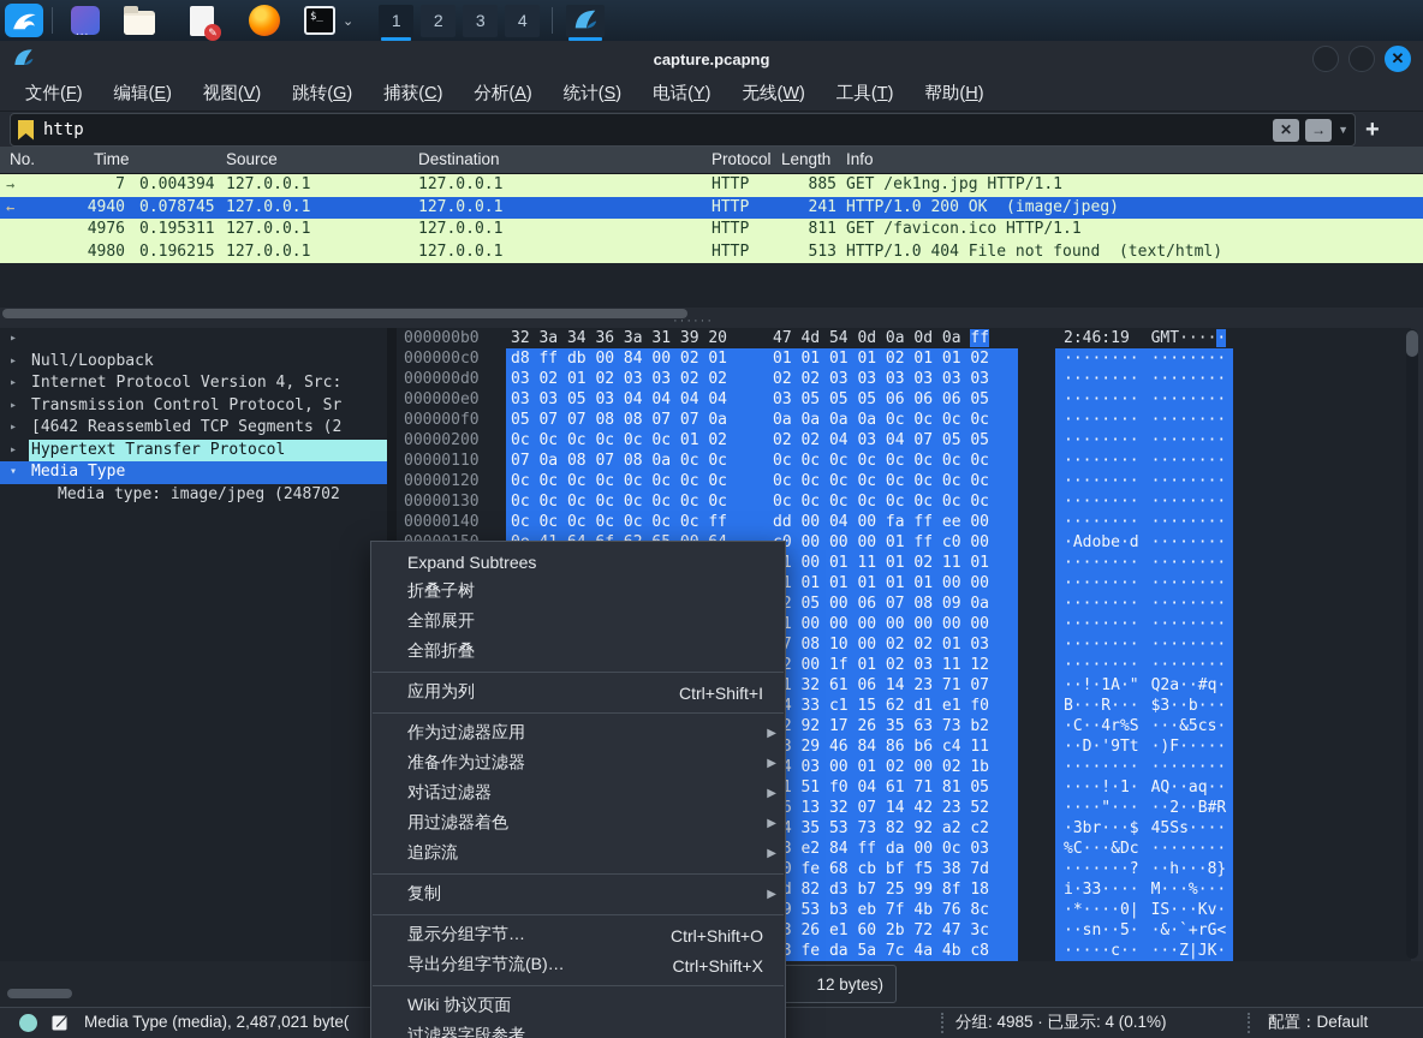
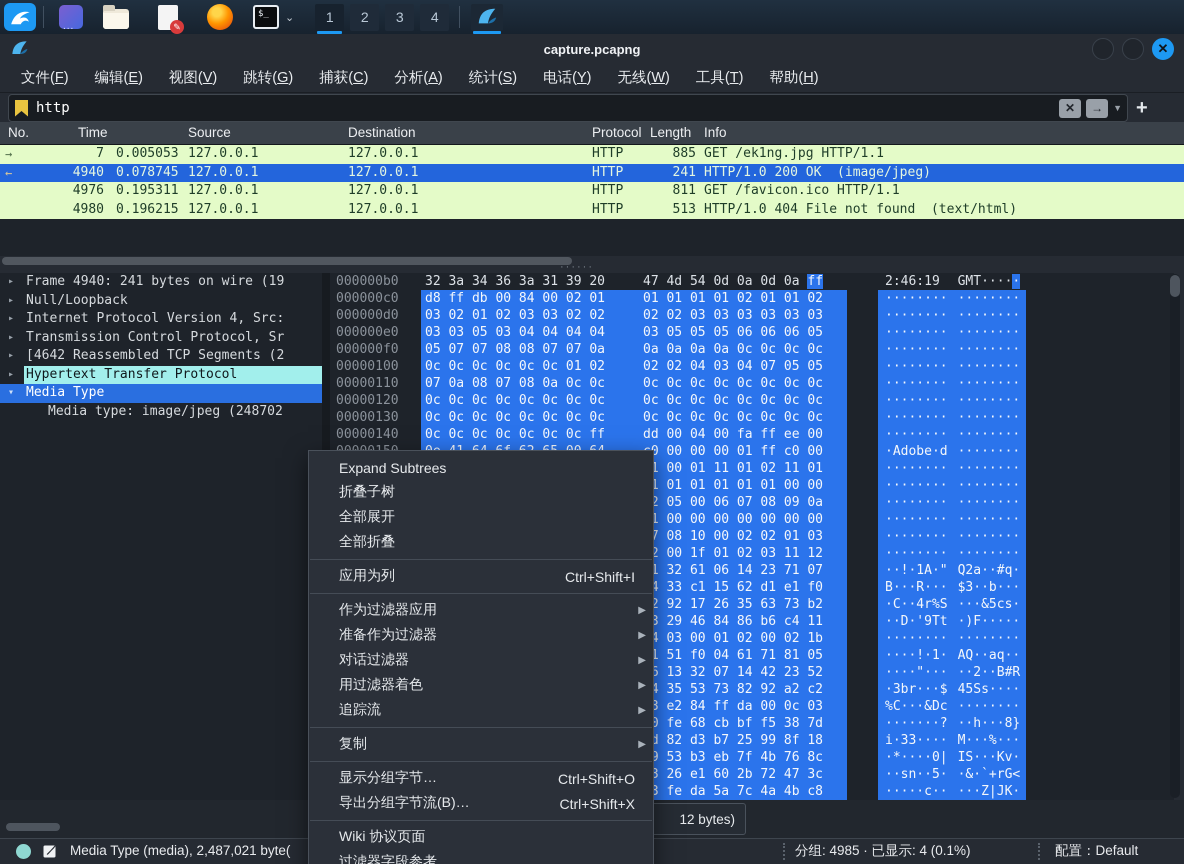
  ✎
  $_
  ⌄
  1
  2
  3
  4
  capture.pcapng
  ✕
  文件(F)
  编辑(E)
  视图(V)
  跳转(G)
  捕获(C)
  分析(A)
  统计(S)
  电话(Y)
  无线(W)
  工具(T)
  帮助(H)
  http
  ✕
  →
  ▼
  +
  No.
  Time
  Source
  Destination
  Protocol
  Length
  Info
  →
  7
- 0.004394
+ 0.005053
  127.0.0.1
  127.0.0.1
  HTTP
  885
  GET /ek1ng.jpg HTTP/1.1
  ←
  4940
  0.078745
  127.0.0.1
  127.0.0.1
  HTTP
  241
  HTTP/1.0 200 OK (image/jpeg)
  4976
  0.195311
  127.0.0.1
  127.0.0.1
  HTTP
  811
  GET /favicon.ico HTTP/1.1
  4980
  0.196215
  127.0.0.1
  127.0.0.1
  HTTP
  513
  HTTP/1.0 404 File not found (text/html)
  ······
  ▸
+ Frame 4940: 241 bytes on wire (19
  ▸
  Null/Loopback
  ▸
  Internet Protocol Version 4, Src:
  ▸
  Transmission Control Protocol, Sr
  ▸
  [4642 Reassembled TCP Segments (2
  ▸
  Hypertext Transfer Protocol
  ▾
  Media Type
  Media type: image/jpeg (248702
  000000b0
  32 3a 34 36 3a 31 39 20 47 4d 54 0d 0a 0d 0a ff
  2:46:19 GMT·····
  000000c0
  d8 ff db 00 84 00 02 01 01 01 01 01 02 01 01 02
  ········ ········
  000000d0
  03 02 01 02 03 03 02 02 02 02 03 03 03 03 03 03
  ········ ········
  000000e0
  03 03 05 03 04 04 04 04 03 05 05 05 06 06 06 05
  ········ ········
  000000f0
  05 07 07 08 08 07 07 0a 0a 0a 0a 0a 0c 0c 0c 0c
  ········ ········
- 00000200
+ 00000100
  0c 0c 0c 0c 0c 0c 01 02 02 02 04 03 04 07 05 05
  ········ ········
  00000110
  07 0a 08 07 08 0a 0c 0c 0c 0c 0c 0c 0c 0c 0c 0c
  ········ ········
  00000120
  0c 0c 0c 0c 0c 0c 0c 0c 0c 0c 0c 0c 0c 0c 0c 0c
  ········ ········
  00000130
  0c 0c 0c 0c 0c 0c 0c 0c 0c 0c 0c 0c 0c 0c 0c 0c
  ········ ········
  00000140
  0c 0c 0c 0c 0c 0c 0c ff dd 00 04 00 fa ff ee 00
  ········ ········
  ·Adobe·d ········
  1 00 01 11 01 02 11 01
  ········ ········
  1 01 01 01 01 01 00 00
  ········ ········
  2 05 00 06 07 08 09 0a
  ········ ········
  1 00 00 00 00 00 00 00
  ········ ········
  7 08 10 00 02 02 01 03
  ········ ········
  2 00 1f 01 02 03 11 12
  ········ ········
  1 32 61 06 14 23 71 07
  ··!·1A·" Q2a··#q·
  4 33 c1 15 62 d1 e1 f0
  B···R··· $3··b···
  2 92 17 26 35 63 73 b2
  ·C··4r%S ···&5cs·
  3 29 46 84 86 b6 c4 11
  ··D·'9Tt ·)F·····
  4 03 00 01 02 00 02 1b
  ········ ········
  1 51 f0 04 61 71 81 05
  ····!·1· AQ··aq··
  6 13 32 07 14 42 23 52
  ····"··· ··2··B#R
  4 35 53 73 82 92 a2 c2
  ·3br···$ 45Ss····
  3 e2 84 ff da 00 0c 03
  %C···&Dc ········
  0 fe 68 cb bf f5 38 7d
  ·······? ··h···8}
  d 82 d3 b7 25 99 8f 18
  i·33···· M···%···
  9 53 b3 eb 7f 4b 76 8c
  ·*····0| IS···Kv·
  3 26 e1 60 2b 72 47 3c
  ··sn··5· ·&·`+rG<
  3 fe da 5a 7c 4a 4b c8
  ·····c·· ···Z|JK·
  12 bytes)
  Media Type (media), 2,487,021 byte(
  分组: 4985 · 已显示: 4 (0.1%)
  配置：Default
  Expand Subtrees
  折叠子树
  全部展开
  全部折叠
  应用为列
  Ctrl+Shift+I
  作为过滤器应用
  ▶
  准备作为过滤器
  ▶
  对话过滤器
  ▶
  用过滤器着色
  ▶
  追踪流
  ▶
  复制
  ▶
  显示分组字节…
  Ctrl+Shift+O
  导出分组字节流(B)…
  Ctrl+Shift+X
  Wiki 协议页面
  过滤器字段参考
